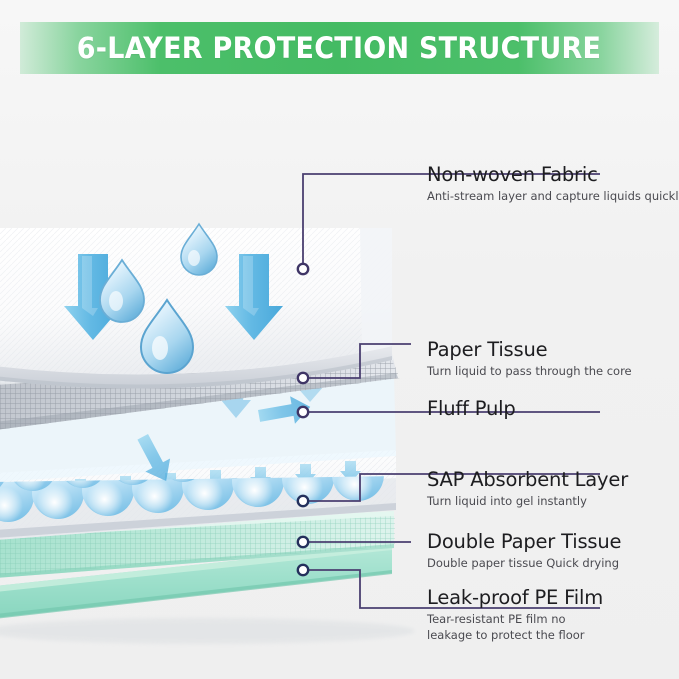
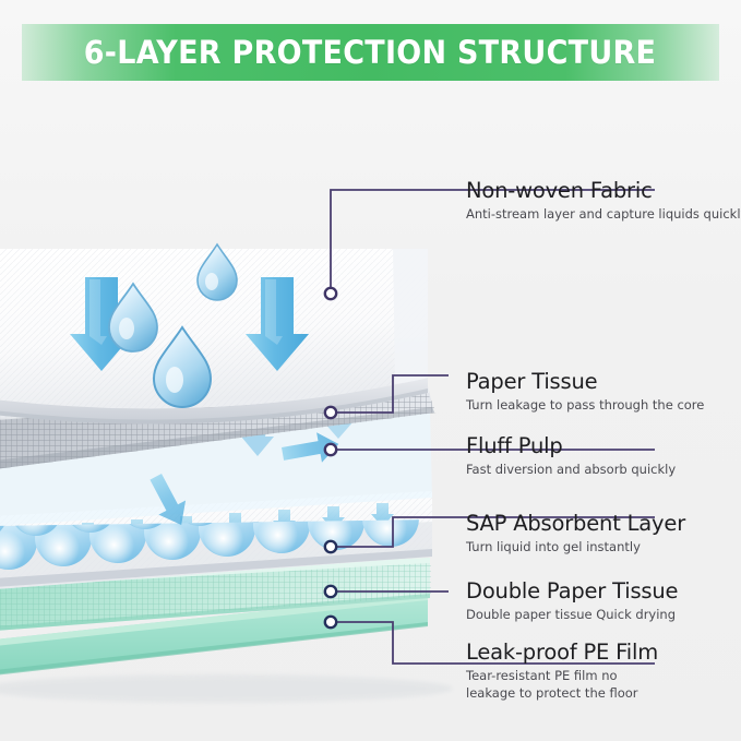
  6-LAYER PROTECTION STRUCTURE
  Non-woven Fabric
  Anti-stream layer and capture liquids quickl
  Paper Tissue
- Turn liquid to pass through the core
+ Turn leakage to pass through the core
  Fluff Pulp
+ Fast diversion and absorb quickly
  SAP Absorbent Layer
  Turn liquid into gel instantly
  Double Paper Tissue
  Double paper tissue Quick drying
  Leak-proof PE Film
  Tear-resistant PE film no leakage to protect the floor
